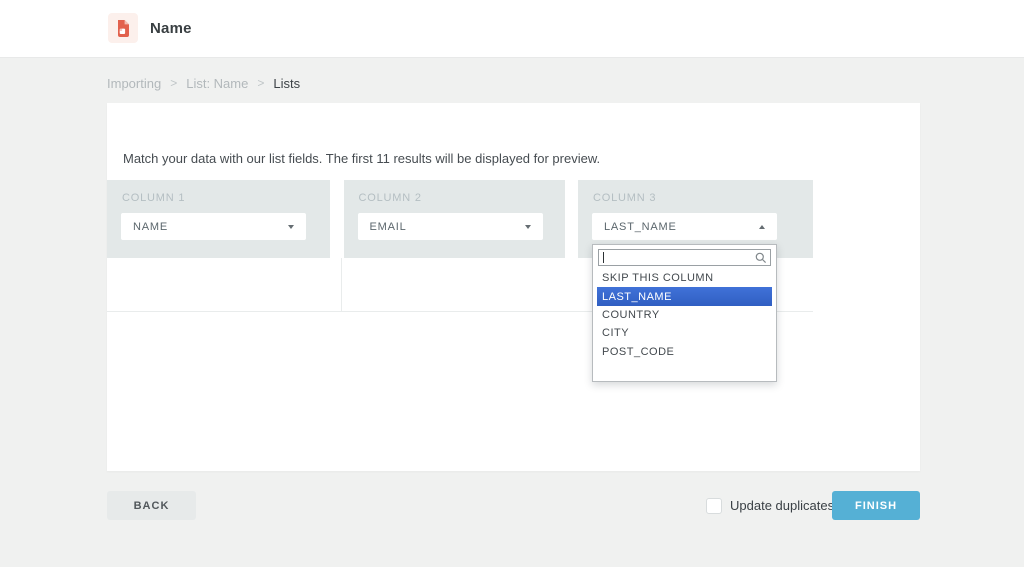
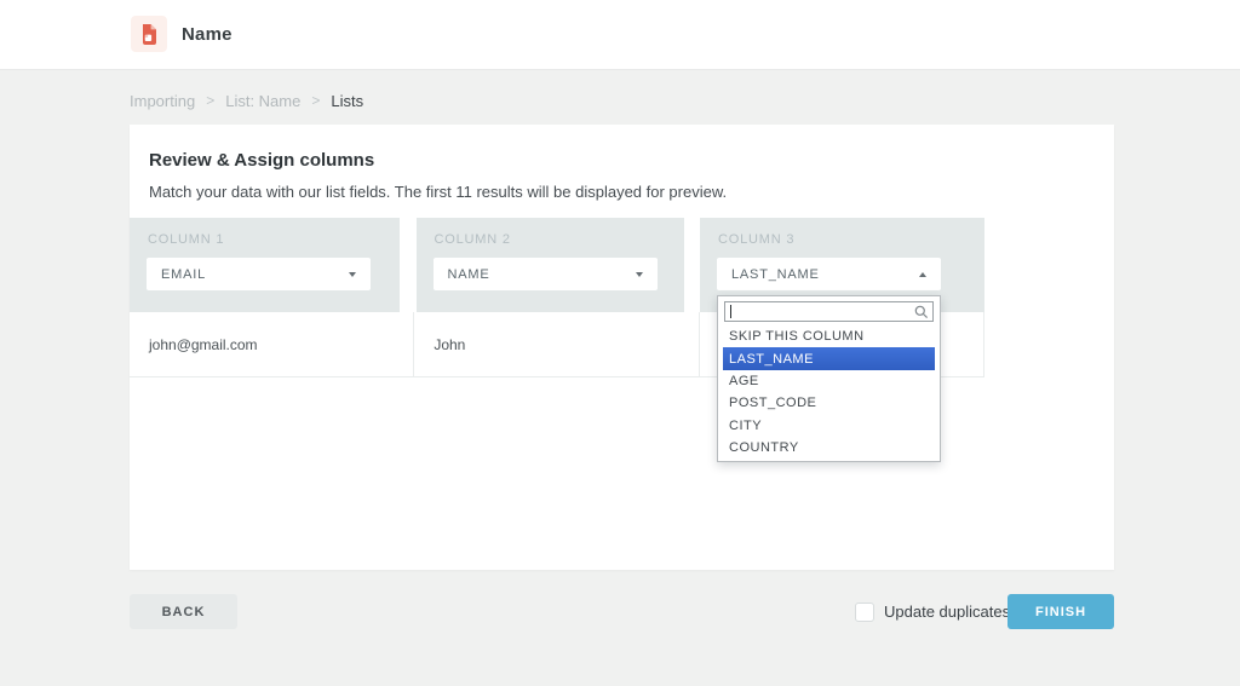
  Name
  Importing
  >
  List: Name
  >
  Lists
+ Review & Assign columns
  Match your data with our list fields. The first 11 results will be displayed for preview.
  COLUMN 1
- NAME
+ EMAIL
  COLUMN 2
- EMAIL
+ NAME
  COLUMN 3
  LAST_NAME
+ john@gmail.com
+ John
  SKIP THIS COLUMN
  LAST_NAME
+ AGE
- COUNTRY
+ POST_CODE
  CITY
- POST_CODE
+ COUNTRY
  BACK
  Update duplicates
  FINISH
